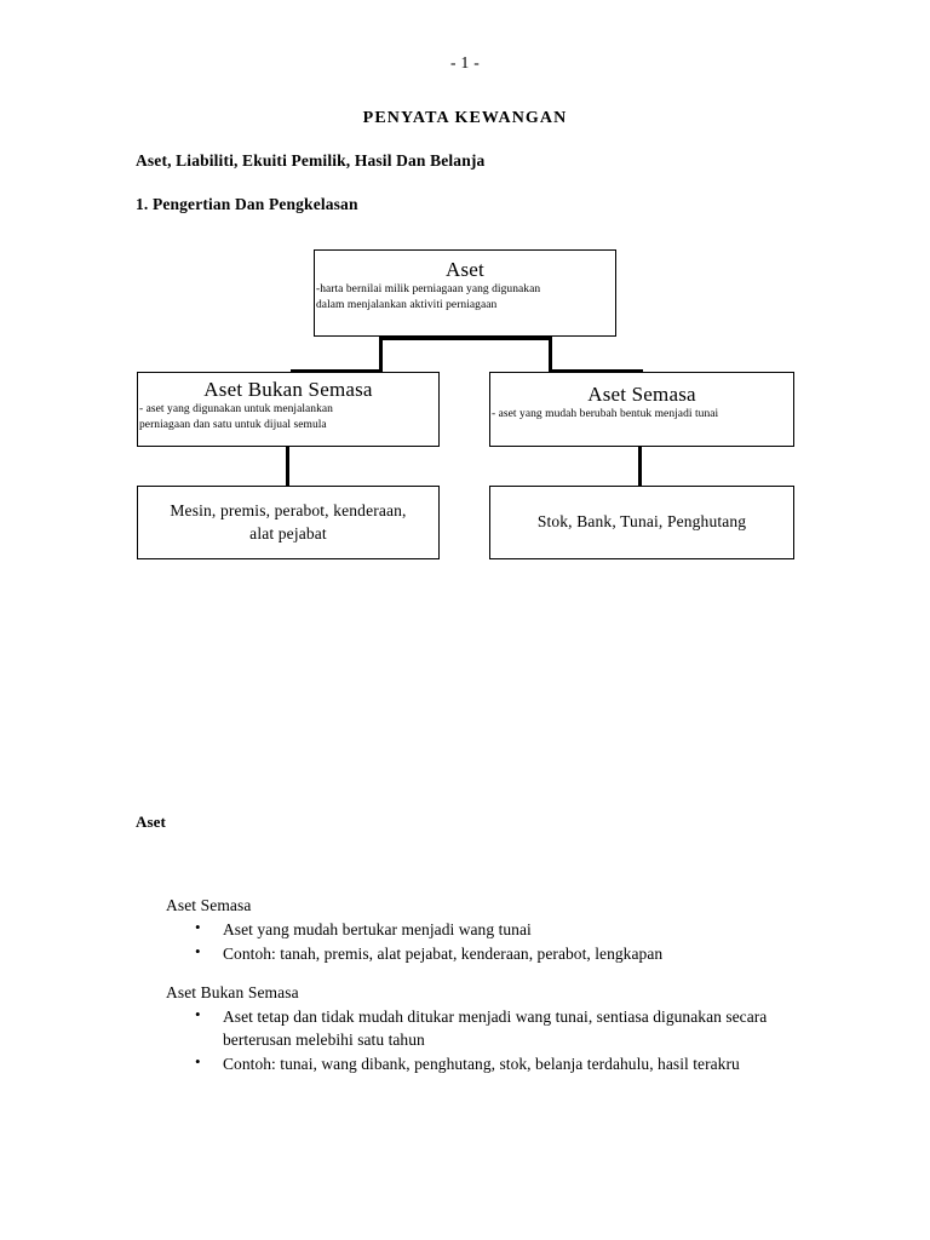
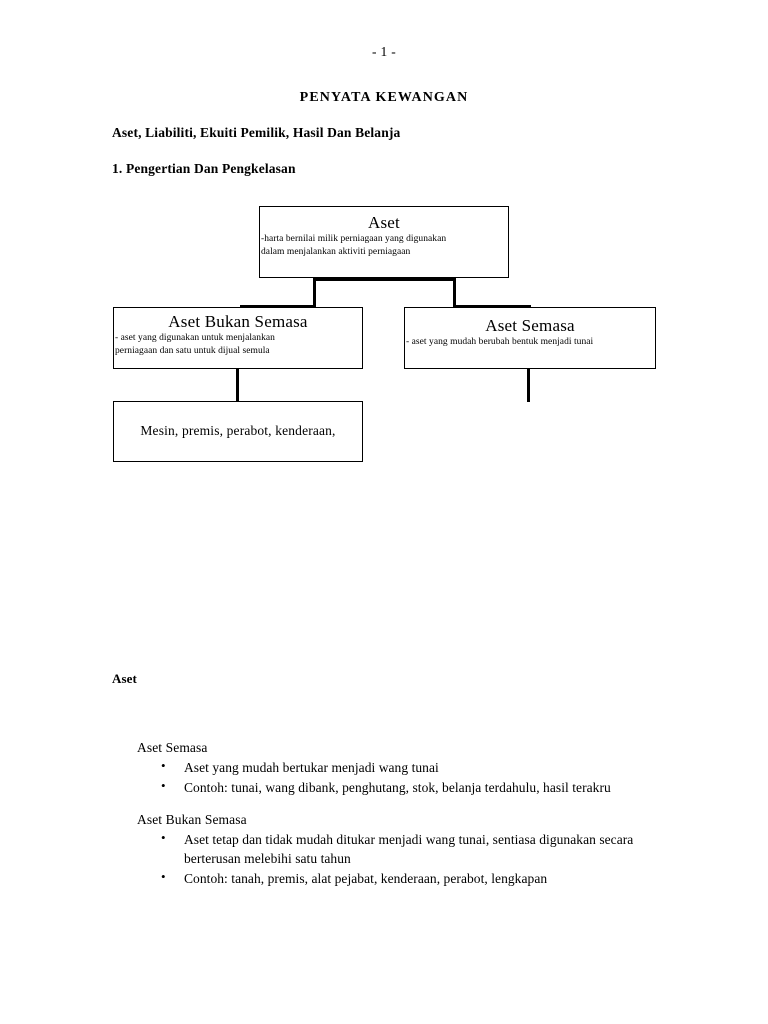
  - 1 -
  PENYATA KEWANGAN
  Aset, Liabiliti, Ekuiti Pemilik, Hasil Dan Belanja
  1. Pengertian Dan Pengkelasan
  Aset
  -harta bernilai milik perniagaan yang digunakan
  dalam menjalankan aktiviti perniagaan
  Aset Bukan Semasa
  - aset yang digunakan untuk menjalankan
  perniagaan dan satu untuk dijual semula
  Aset Semasa
  - aset yang mudah berubah bentuk menjadi tunai
  Mesin, premis, perabot, kenderaan,
- alat pejabat
- Stok, Bank, Tunai, Penghutang
  Aset
  Aset Semasa
  Aset yang mudah bertukar menjadi wang tunai
- Contoh: tanah, premis, alat pejabat, kenderaan, perabot, lengkapan
+ Contoh: tunai, wang dibank, penghutang, stok, belanja terdahulu, hasil terakru
  Aset Bukan Semasa
  Aset tetap dan tidak mudah ditukar menjadi wang tunai, sentiasa digunakan secara berterusan melebihi satu tahun
- Contoh: tunai, wang dibank, penghutang, stok, belanja terdahulu, hasil terakru
+ Contoh: tanah, premis, alat pejabat, kenderaan, perabot, lengkapan
